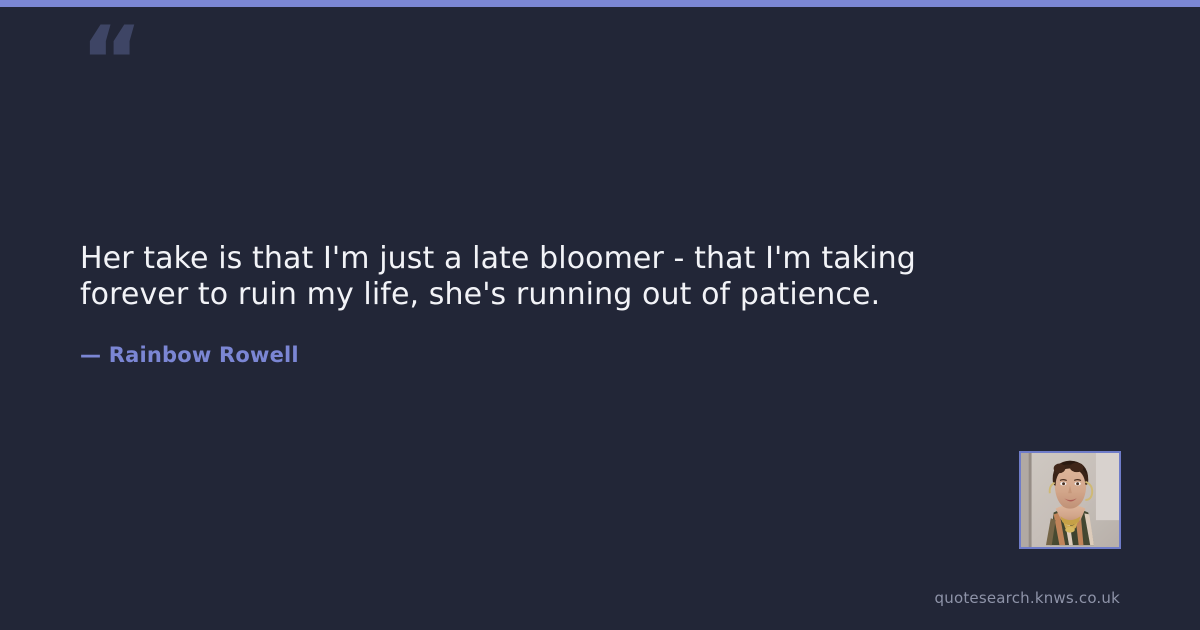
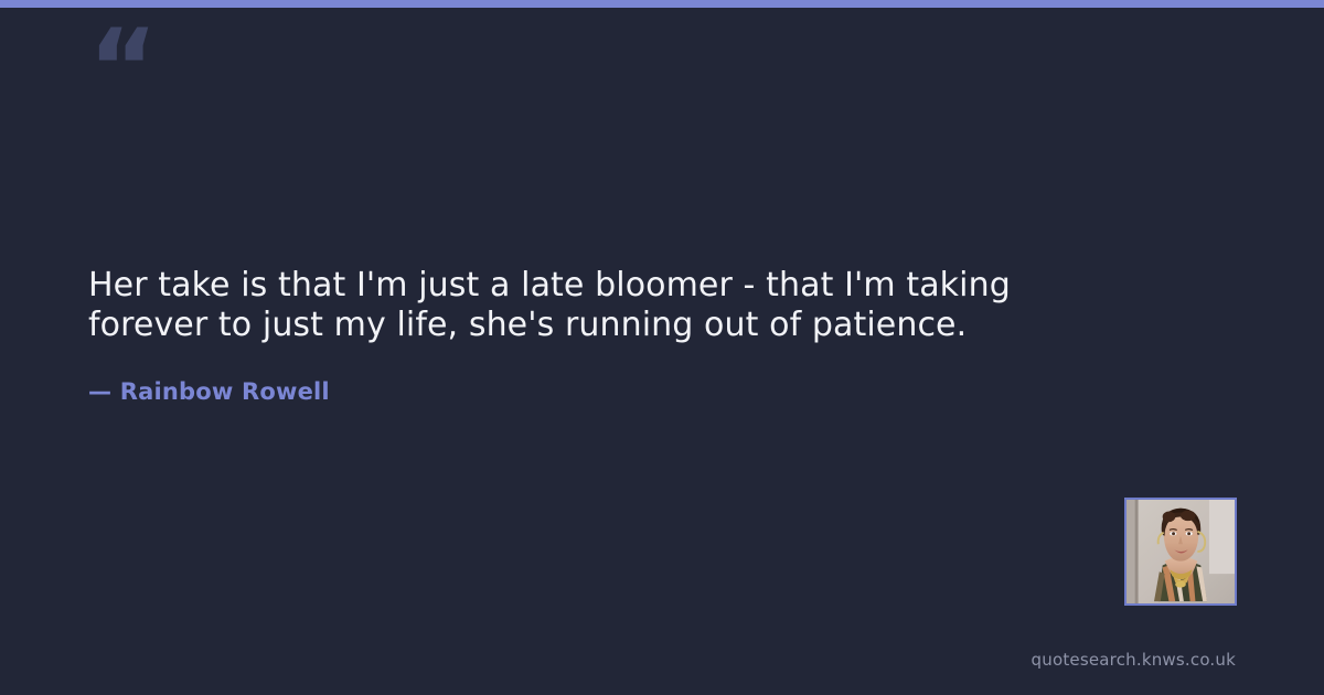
  “
- Her take is that I'm just a late bloomer - that I'm taking forever to ruin my life, she's running out of patience.
+ Her take is that I'm just a late bloomer - that I'm taking forever to just my life, she's running out of patience.
  — Rainbow Rowell
  quotesearch.knws.co.uk
